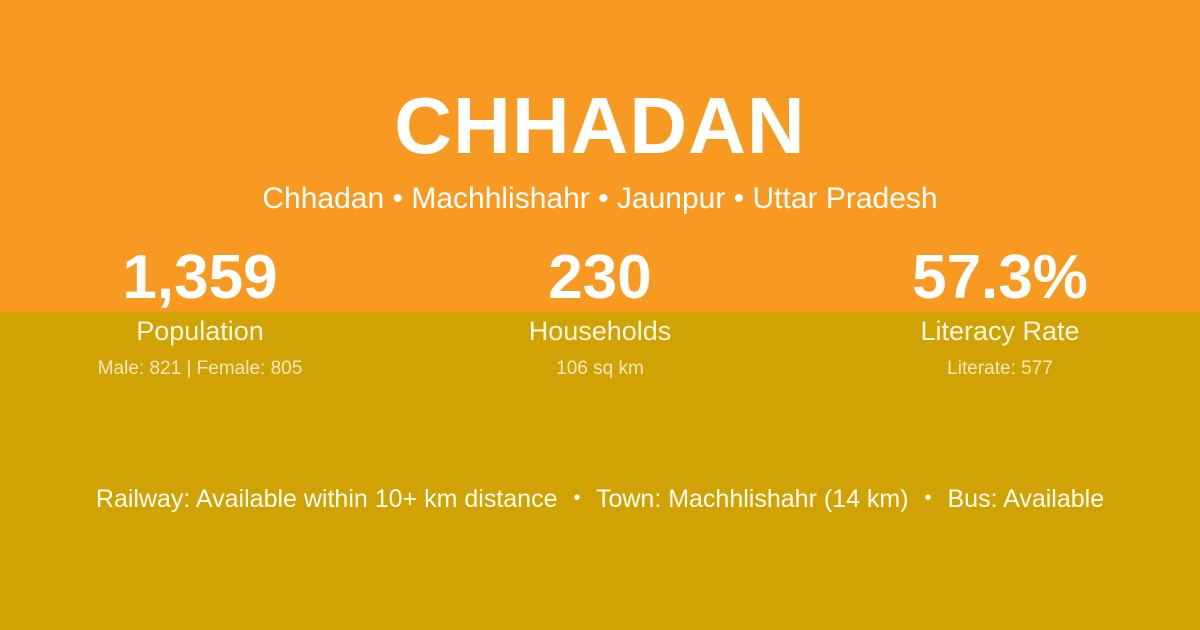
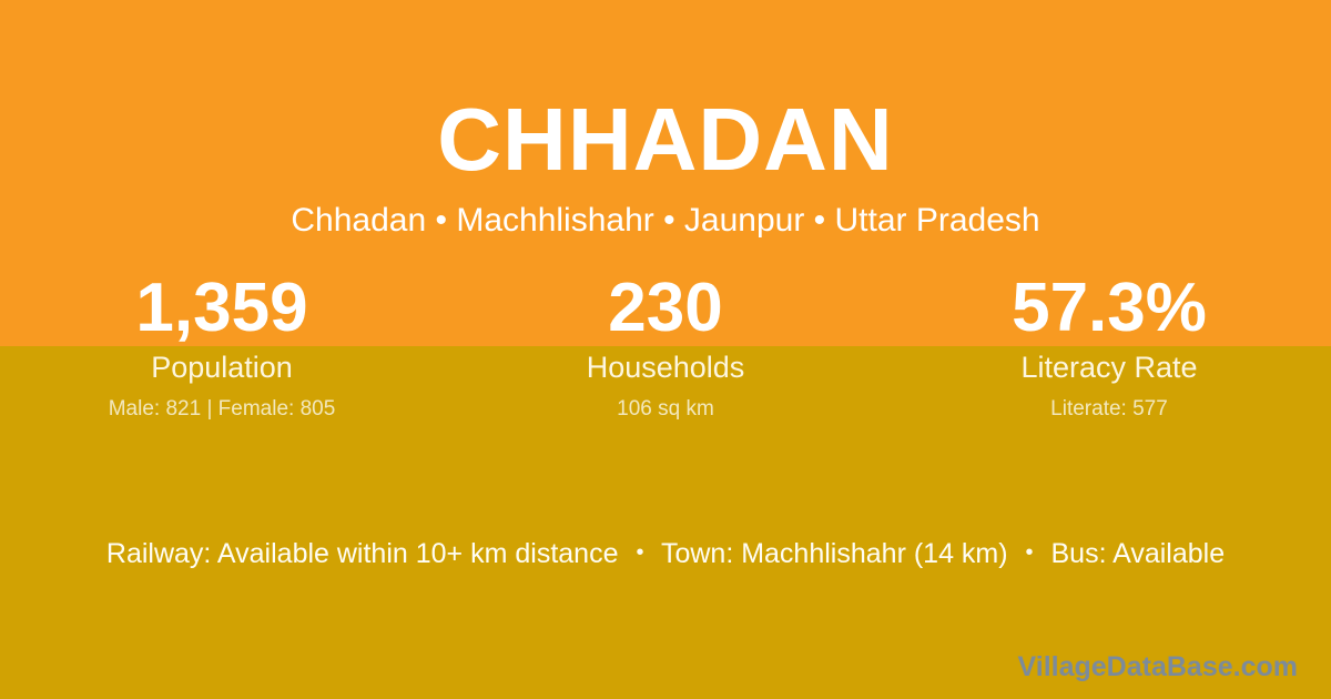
  CHHADAN
  Chhadan • Machhlishahr • Jaunpur • Uttar Pradesh
  1,359
  Population
  Male: 821 | Female: 805
  230
  Households
  106 sq km
  57.3%
  Literacy Rate
  Literate: 577
  Railway: Available within 10+ km distance • Town: Machhlishahr (14 km) • Bus: Available
+ VillageDataBase.com
